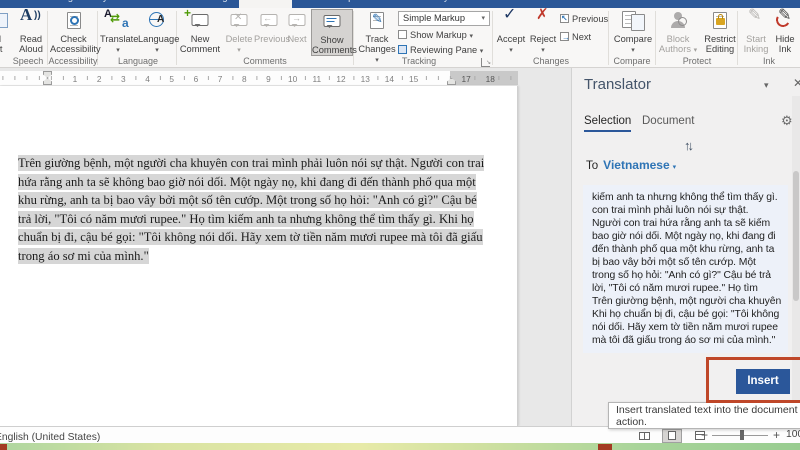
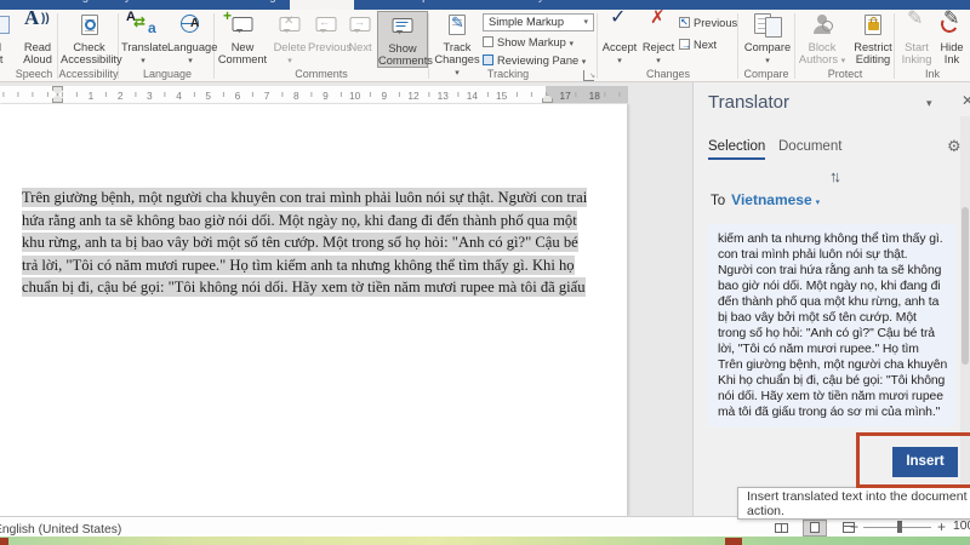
  A
  ))
  Read Aloud
  Check Accessibility
  A
  ⇄
  a
  Translate
  A
  Language
  +
  New Comment
  ✕
  Delete
  ←
  Previous
  →
  Next
  Show Comments
  ✎
  Track Changes
  Simple Markup
  Show Markup
  Reviewing Pane
  ✓
  Accept
  ✗
  Reject
  ↖
  Previous
  →
  Next
  Compare
  Block Authors
  Restrict Editing
  ✎
  Start Inking
  ✎
  Hide Ink
  Speech
  Accessibility
  Language
  Comments
  Tracking
  Changes
  Compare
  Protect
  Ink
- 1 2 3 4 5 6 7 8 9 10 11 12 13 14 15
+ 1 2 3 4 5 6 7 8 9 10 9 12 13 14 15
  17 18
  Trên giường bệnh, một người cha khuyên con trai mình phải luôn nói sự thật. Người con trai
  hứa rằng anh ta sẽ không bao giờ nói dối. Một ngày nọ, khi đang đi đến thành phố qua một
  khu rừng, anh ta bị bao vây bởi một số tên cướp. Một trong số họ hỏi: "Anh có gì?" Cậu bé
  trả lời, "Tôi có năm mươi rupee." Họ tìm kiếm anh ta nhưng không thể tìm thấy gì. Khi họ
  chuẩn bị đi, cậu bé gọi: "Tôi không nói dối. Hãy xem tờ tiền năm mươi rupee mà tôi đã giấu
- trong áo sơ mi của mình."
  Translator
  ▾
  ✕
  Selection
  Document
  ⚙
  ↑↓
  To Vietnamese
  kiếm anh ta nhưng không thể tìm thấy gì.
  con trai mình phải luôn nói sự thật.
- Người con trai hứa rằng anh ta sẽ kiếm
+ Người con trai hứa rằng anh ta sẽ không
  bao giờ nói dối. Một ngày nọ, khi đang đi
  đến thành phố qua một khu rừng, anh ta
  bị bao vây bởi một số tên cướp. Một
  trong số họ hỏi: "Anh có gì?" Cậu bé trả
  lời, "Tôi có năm mươi rupee." Họ tìm
  Trên giường bệnh, một người cha khuyên
  Khi họ chuẩn bị đi, cậu bé gọi: "Tôi không
  nói dối. Hãy xem tờ tiền năm mươi rupee
  mà tôi đã giấu trong áo sơ mi của mình."
  Insert
  Insert translated text into the document
  action.
  nglish (United States)
  −
  +
